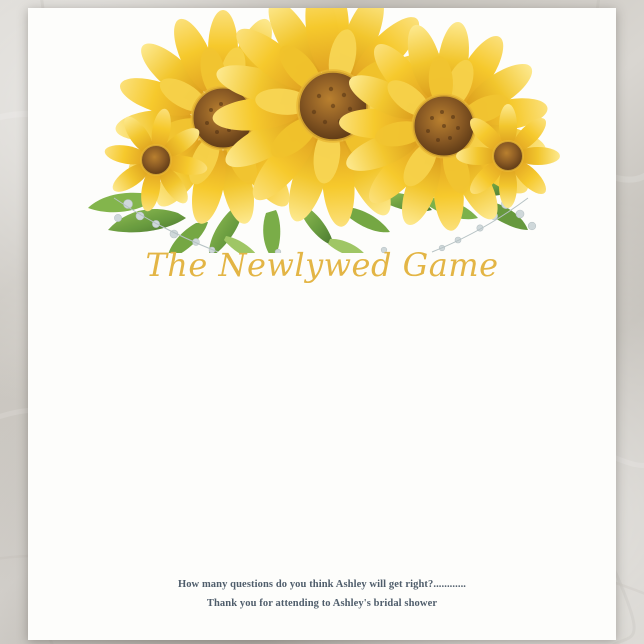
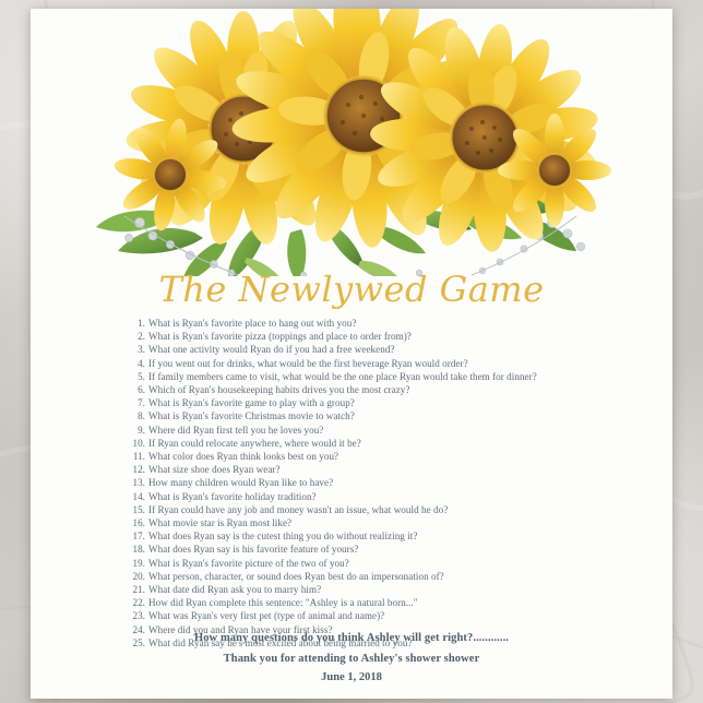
  The Newlywed Game
+ 1. What is Ryan's favorite place to hang out with you?
+ 2. What is Ryan's favorite pizza (toppings and place to order from)?
+ 3. What one activity would Ryan do if you had a free weekend?
+ 4. If you went out for drinks, what would be the first beverage Ryan would order?
+ 5. If family members came to visit, what would be the one place Ryan would take them for dinner?
+ 6. Which of Ryan's housekeeping habits drives you the most crazy?
+ 7. What is Ryan's favorite game to play with a group?
+ 8. What is Ryan's favorite Christmas movie to watch?
+ 9. Where did Ryan first tell you he loves you?
+ 10. If Ryan could relocate anywhere, where would it be?
+ 11. What color does Ryan think looks best on you?
+ 12. What size shoe does Ryan wear?
+ 13. How many children would Ryan like to have?
+ 14. What is Ryan's favorite holiday tradition?
+ 15. If Ryan could have any job and money wasn't an issue, what would he do?
+ 16. What movie star is Ryan most like?
+ 17. What does Ryan say is the cutest thing you do without realizing it?
+ 18. What does Ryan say is his favorite feature of yours?
+ 19. What is Ryan's favorite picture of the two of you?
+ 20. What person, character, or sound does Ryan best do an impersonation of?
+ 21. What date did Ryan ask you to marry him?
+ 22. How did Ryan complete this sentence: "Ashley is a natural born..."
+ 23. What was Ryan's very first pet (type of animal and name)?
+ 24. Where did you and Ryan have your first kiss?
+ 25. What did Ryan say he's most excited about being married to you?
  How many questions do you think Ashley will get right?............
- Thank you for attending to Ashley's bridal shower
+ Thank you for attending to Ashley's shower shower
+ June 1, 2018
